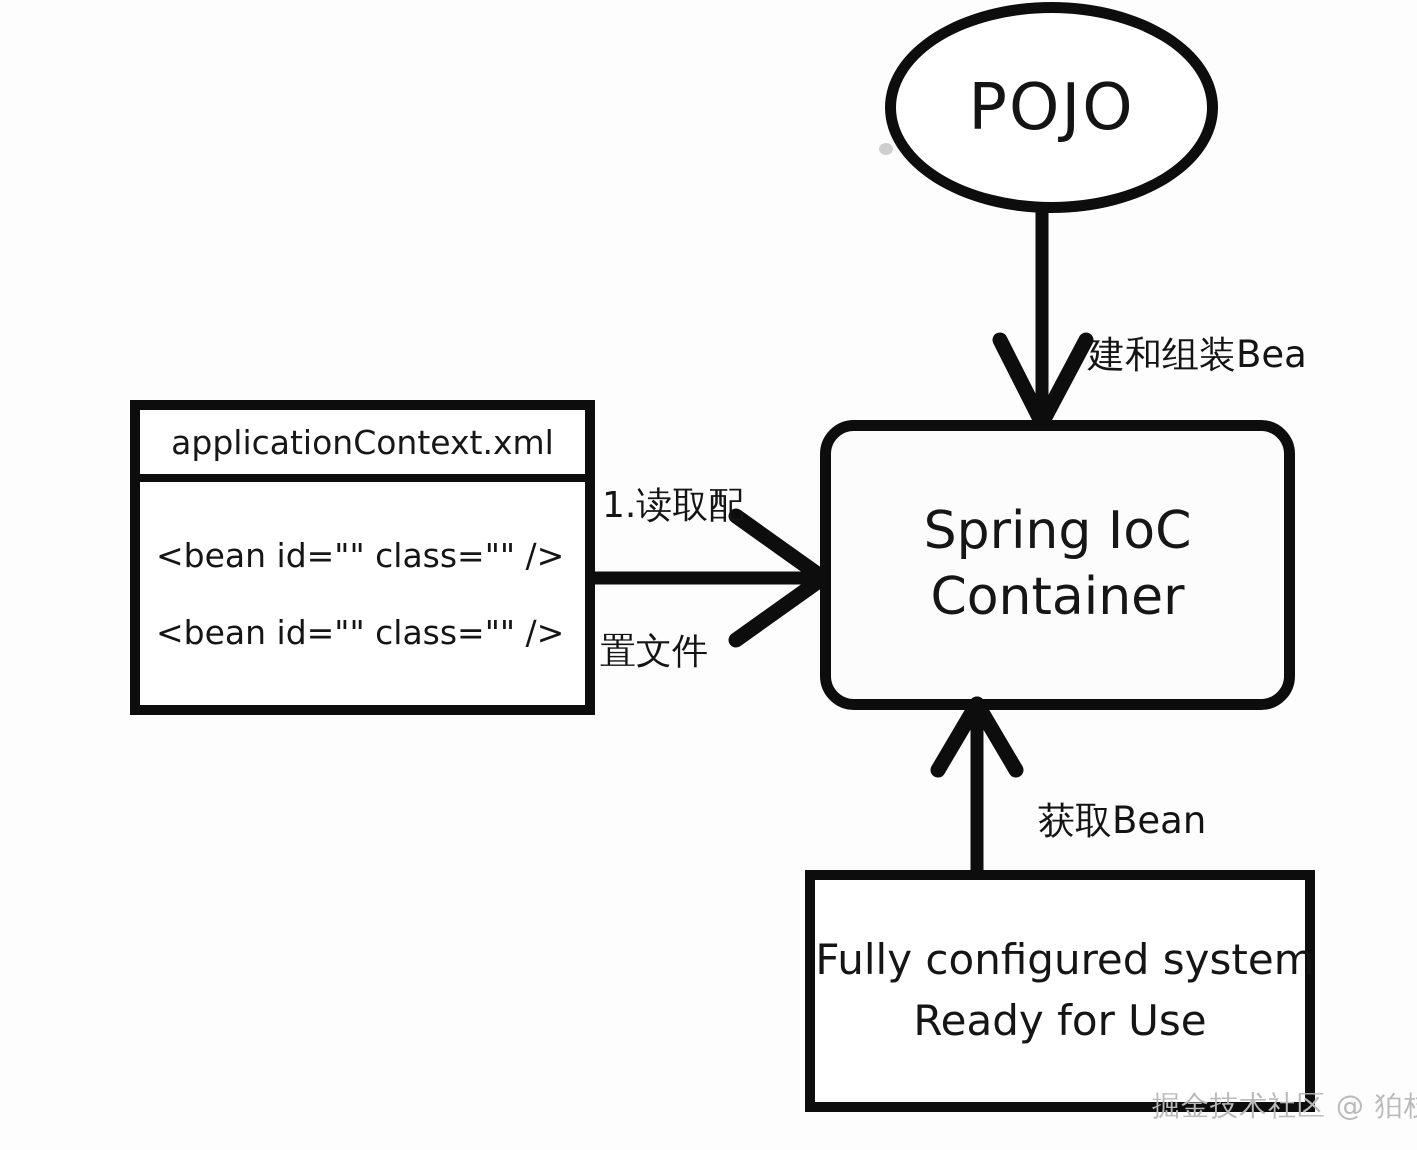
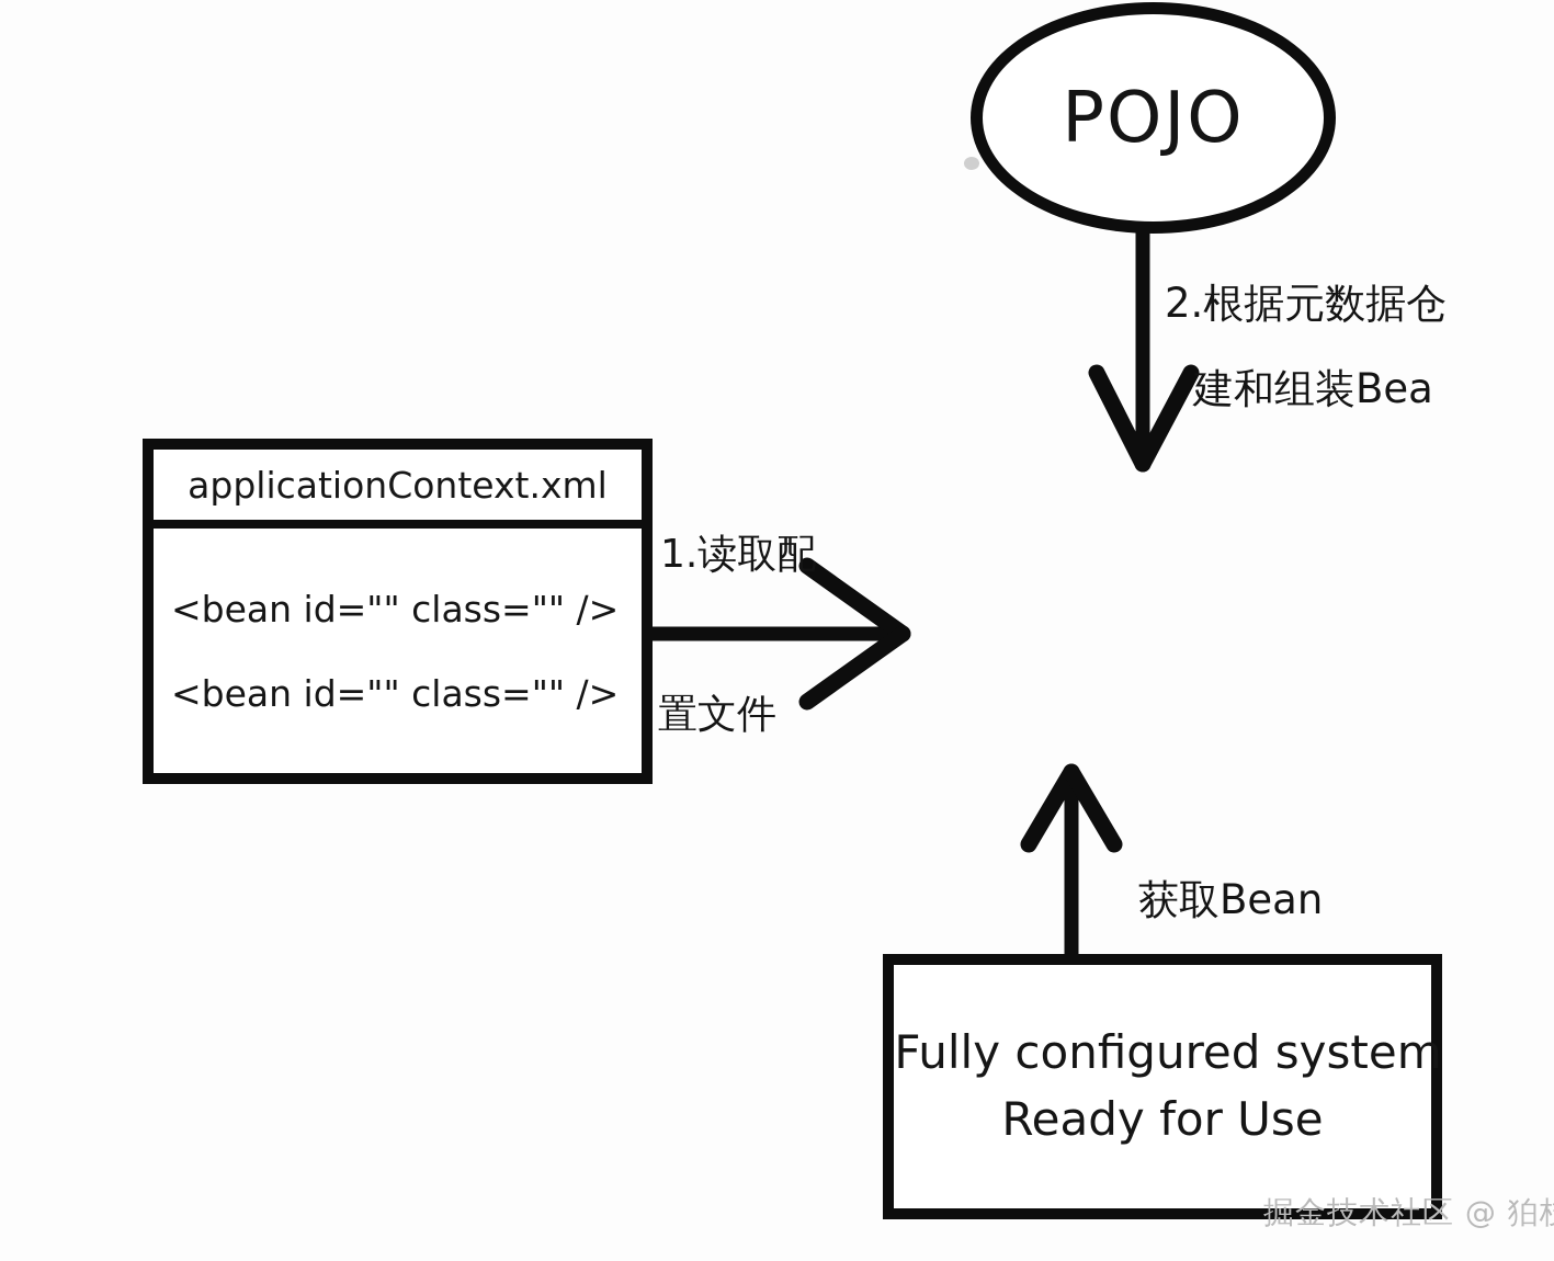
  POJO
  applicationContext.xml
  <bean id="" class="" />
  <bean id="" class="" />
- Spring IoC
- Container
  Fully configured system
  Ready for Use
  1.读取配
  置文件
+ 2.根据元数据仓
  建和组装Bea
  获取Bean
  掘金技术社区 @ 狛
